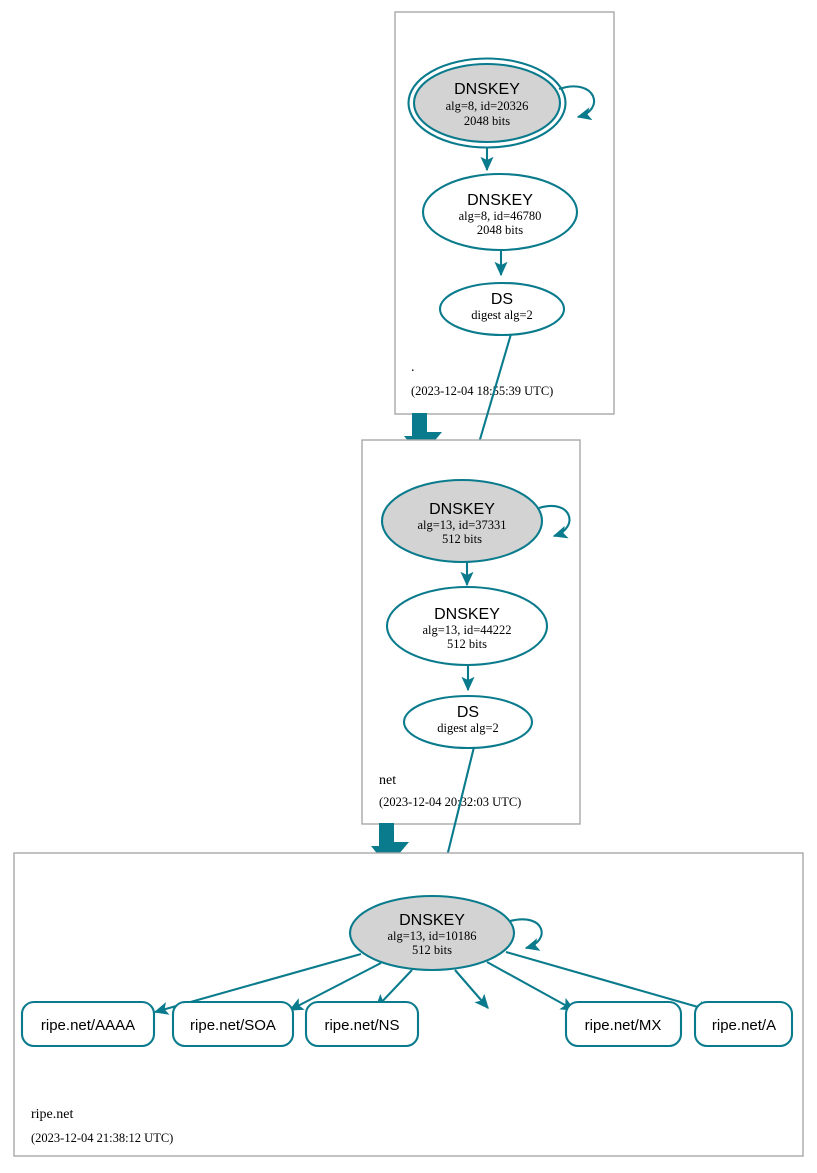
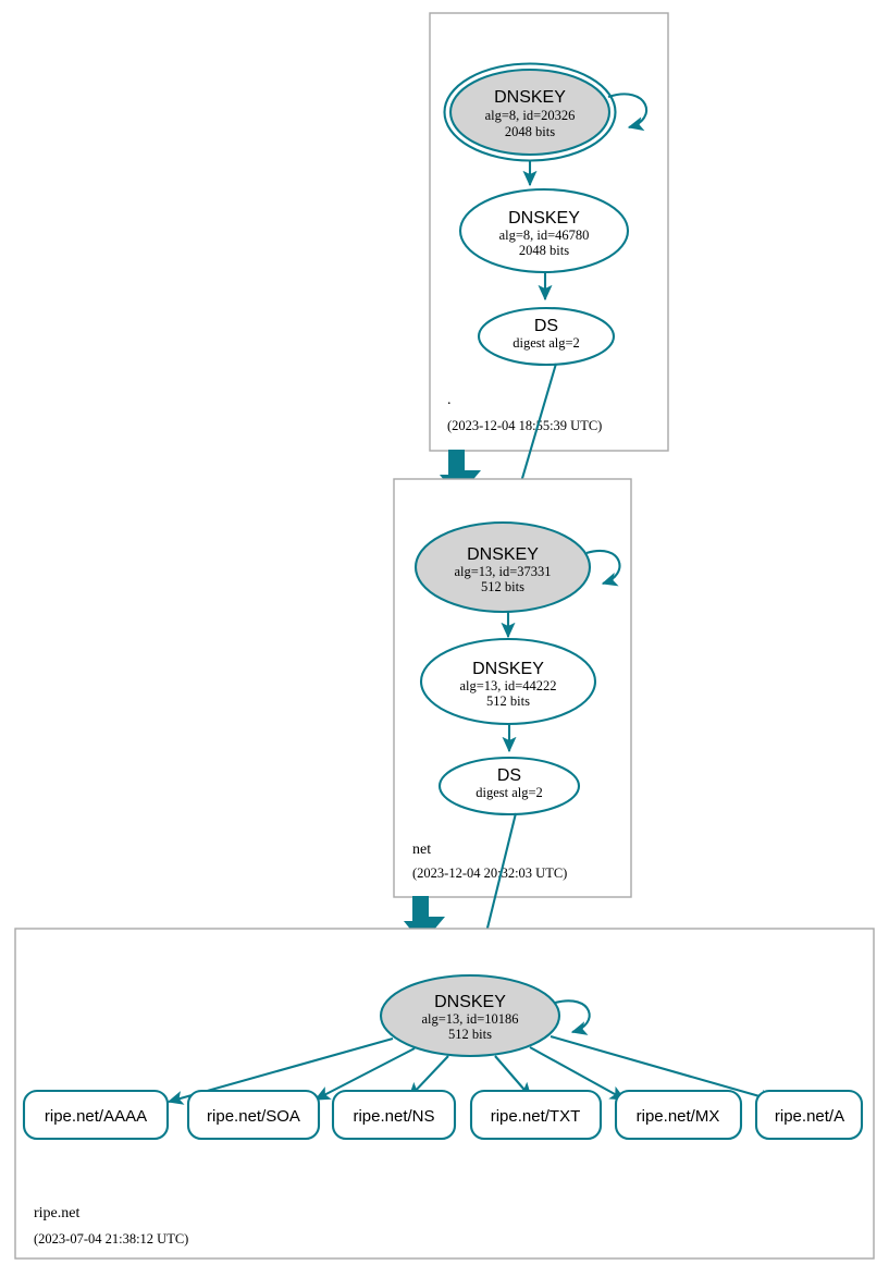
  DNSKEY
  alg=8, id=20326
  2048 bits
  DNSKEY
  alg=8, id=46780
  2048 bits
  DS
  digest alg=2
  .
  (2023-12-04 18:55:39 UTC)
  DNSKEY
  alg=13, id=37331
  512 bits
  DNSKEY
  alg=13, id=44222
  512 bits
  DS
  digest alg=2
  net
  (2023-12-04 20:32:03 UTC)
  DNSKEY
  alg=13, id=10186
  512 bits
  ripe.net/AAAA
  ripe.net/SOA
  ripe.net/NS
+ ripe.net/TXT
  ripe.net/MX
  ripe.net/A
  ripe.net
- (2023-12-04 21:38:12 UTC)
+ (2023-07-04 21:38:12 UTC)
